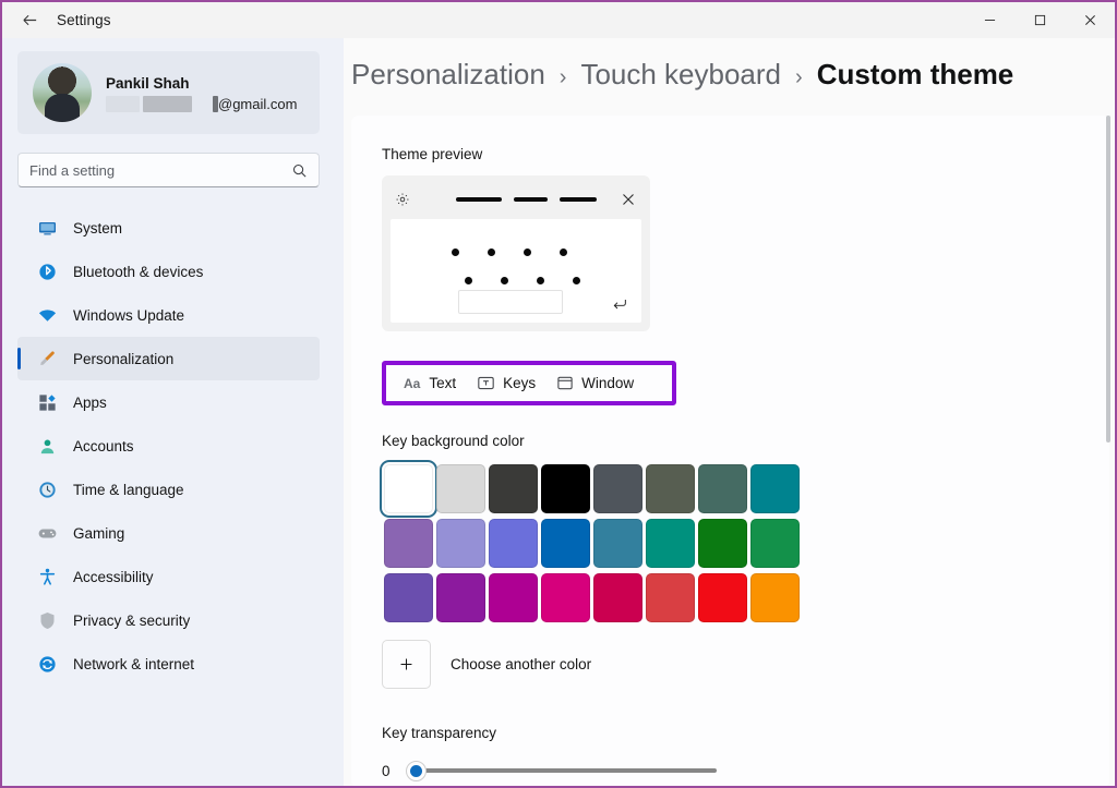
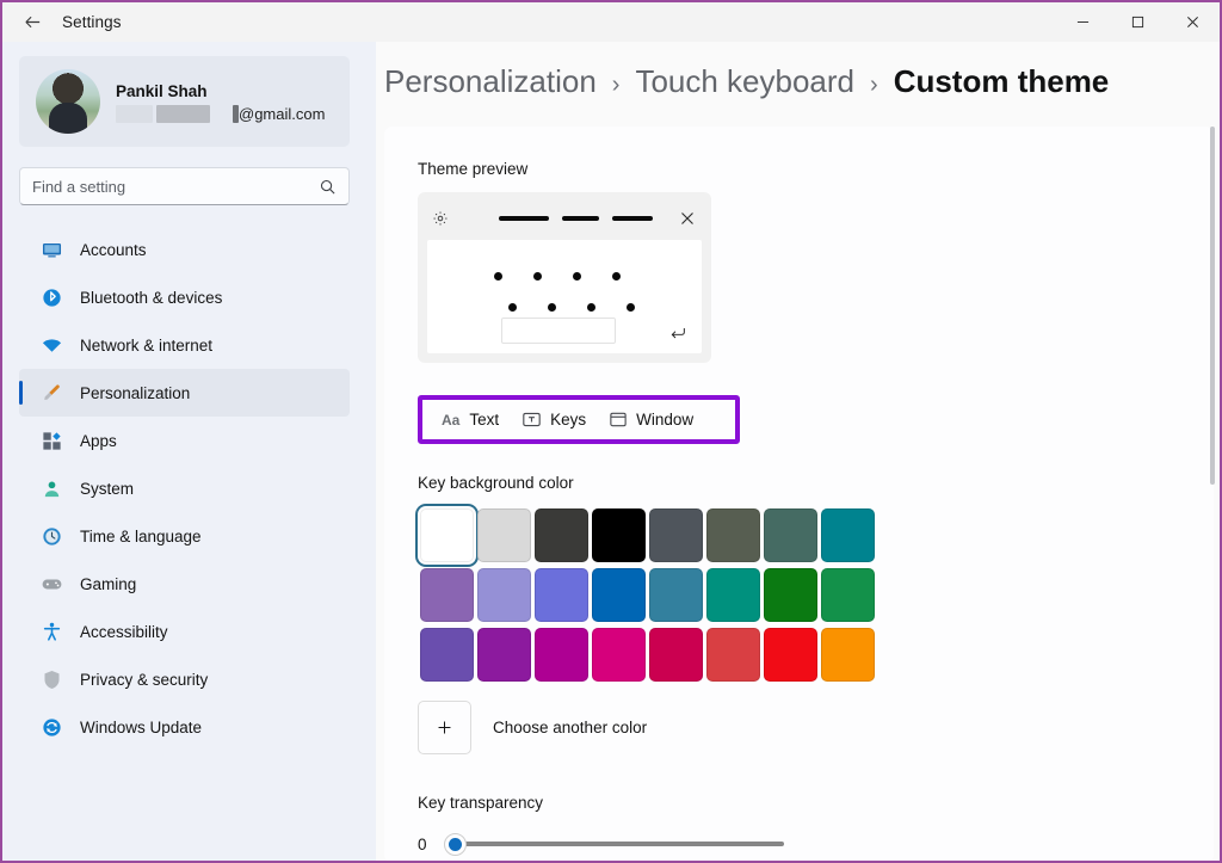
  Settings
  Pankil Shah
  @gmail.com
  Find a setting
- System
+ Accounts
  Bluetooth & devices
- Windows Update
+ Network & internet
  Personalization
  Apps
- Accounts
+ System
  Time & language
  Gaming
  Accessibility
  Privacy & security
- Network & internet
+ Windows Update
  Personalization
  ›
  Touch keyboard
  ›
  Custom theme
  Theme preview
  Aa
  Text
  Keys
  Window
  Key background color
  Choose another color
  Key transparency
  0
